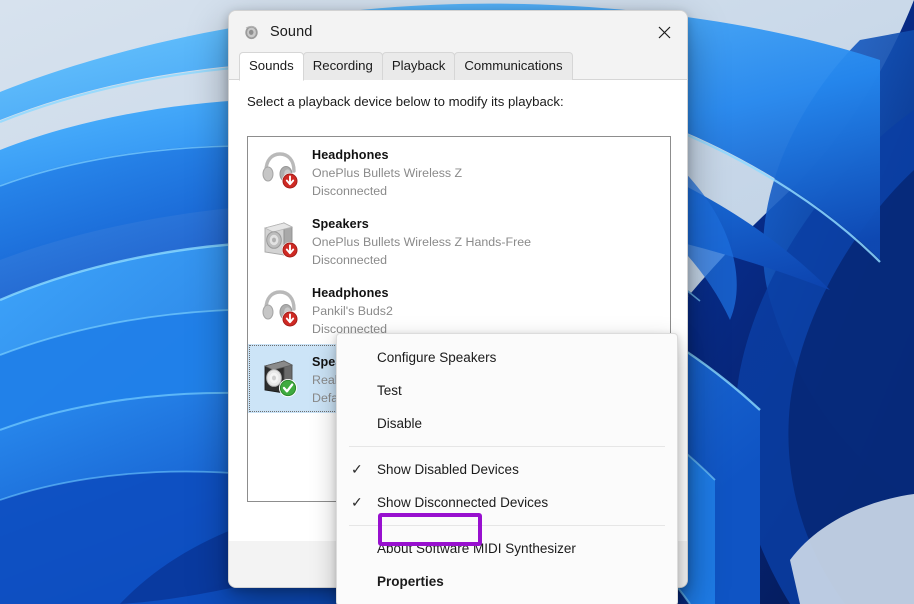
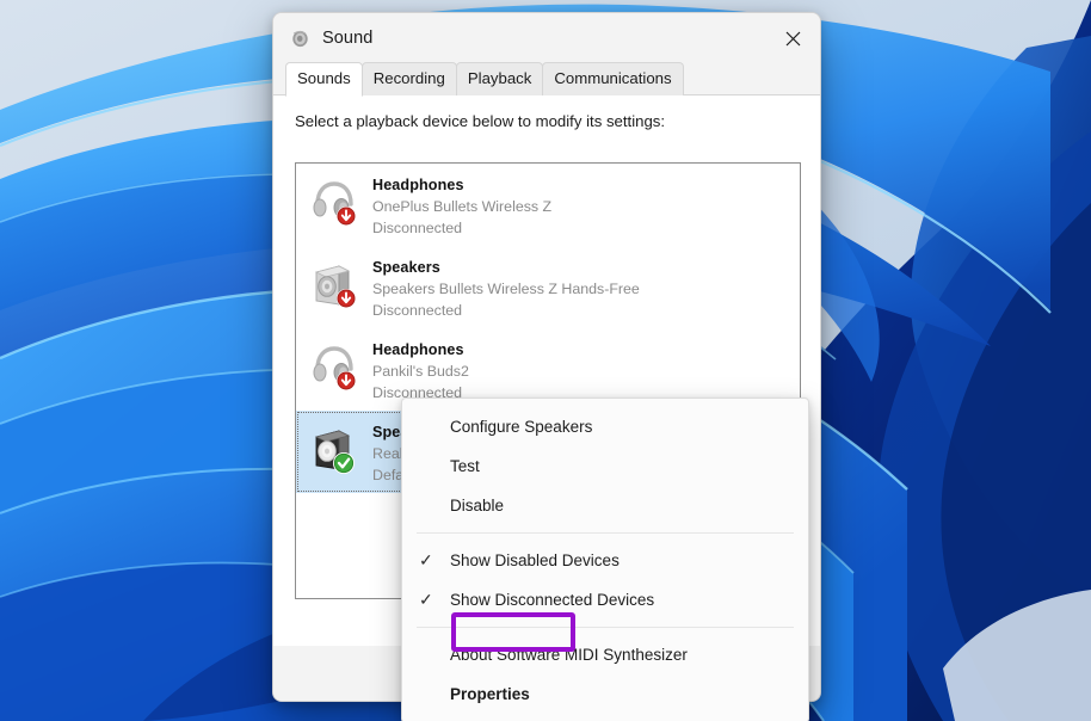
  Sound
  Sounds
  Recording
  Playback
  Communications
- Select a playback device below to modify its playback:
+ Select a playback device below to modify its settings:
  Headphones
  OnePlus Bullets Wireless Z
  Disconnected
  Speakers
- OnePlus Bullets Wireless Z Hands-Free
+ Speakers Bullets Wireless Z Hands-Free
  Disconnected
  Headphones
  Pankil's Buds2
  Disconnected
  Defa
  Configure Speakers
  Test
  Disable
  ✓
  Show Disabled Devices
  ✓
  Show Disconnected Devices
  About Software MIDI Synthesizer
  Properties
